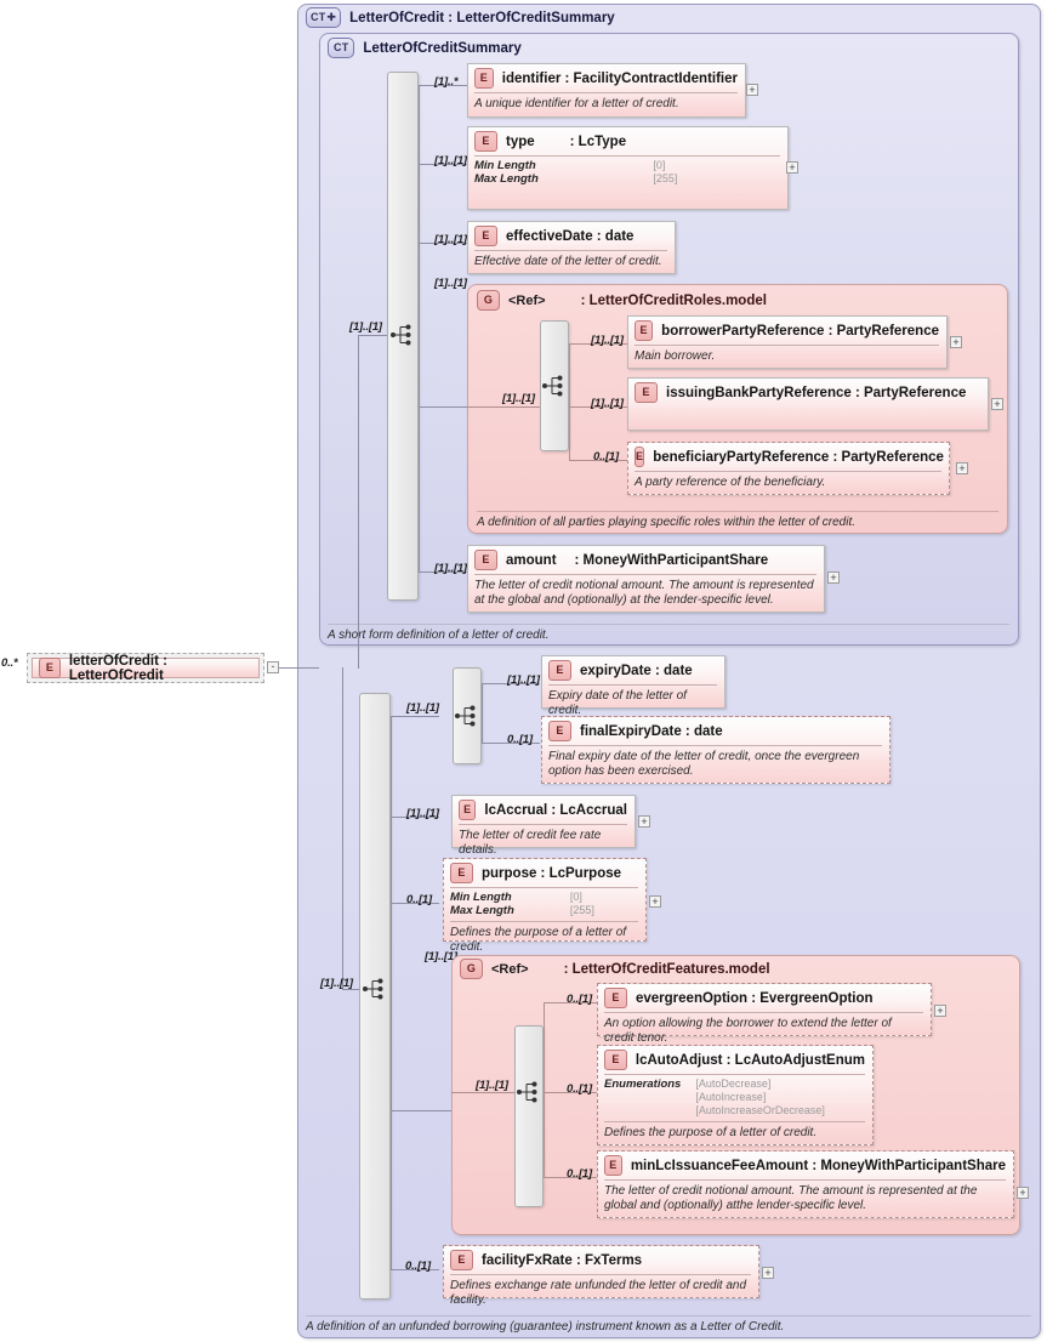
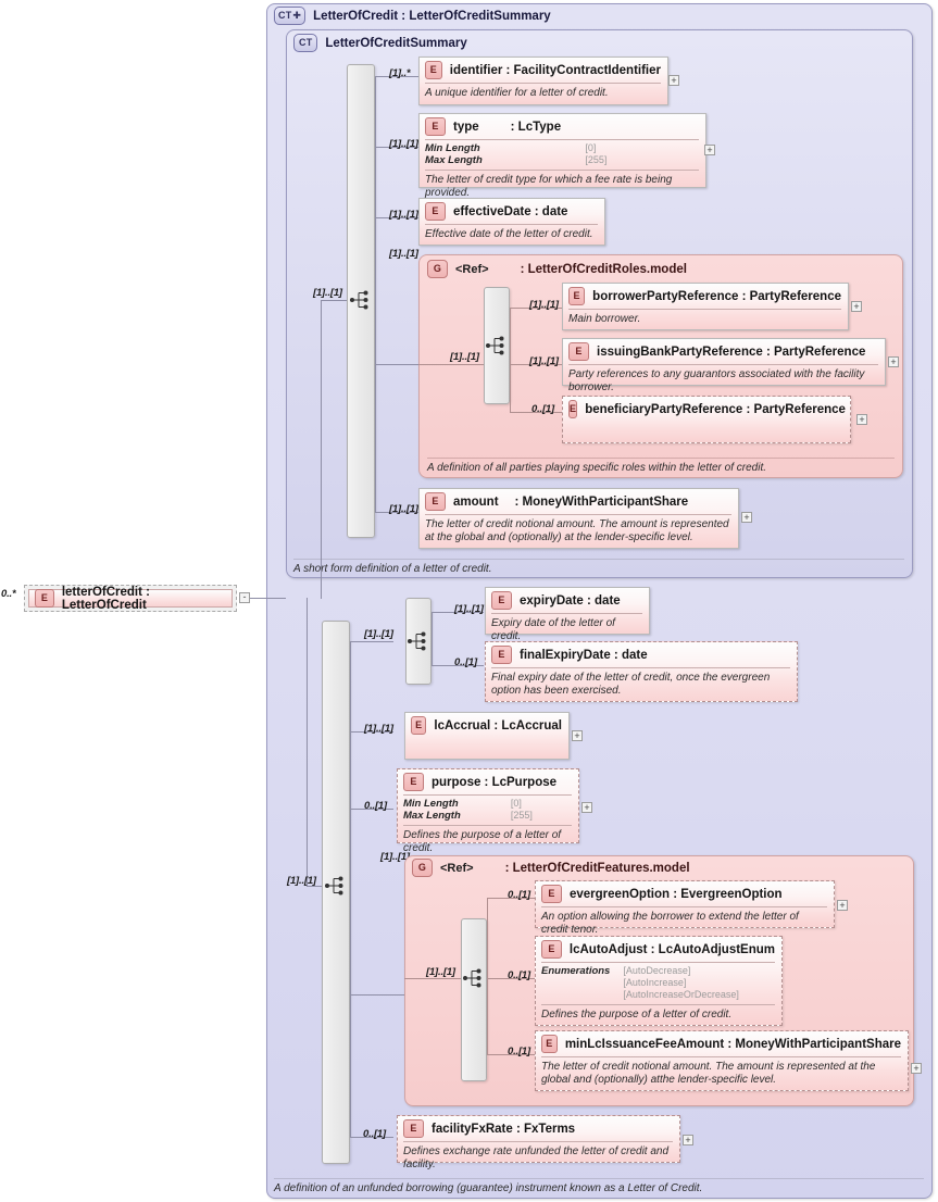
  CT
  ✚
  LetterOfCredit : LetterOfCreditSummary
  A definition of an unfunded borrowing (guarantee) instrument known as a Letter of Credit.
  CT
  LetterOfCreditSummary
  A short form definition of a letter of credit.
  E
  letterOfCredit : LetterOfCredit
  0..*
  -
  [1]..[1]
  [1]..*
  E
  identifier : FacilityContractIdentifier
  A unique identifier for a letter of credit.
  +
  [1]..[1]
  E
  type
  : LcType
  Min Length
  [0]
  Max Length
  [255]
+ The letter of credit type for which a fee rate is being provided.
  +
  [1]..[1]
  E
  effectiveDate : date
  Effective date of the letter of credit.
  [1]..[1]
  G
  <Ref>
  : LetterOfCreditRoles.model
  A definition of all parties playing specific roles within the letter of credit.
  [1]..[1]
  [1]..[1]
  E
  borrowerPartyReference : PartyReference
  Main borrower.
  +
  [1]..[1]
  E
  issuingBankPartyReference : PartyReference
+ Party references to any guarantors associated with the facility borrower.
  +
  0..[1]
  E
  beneficiaryPartyReference : PartyReference
- A party reference of the beneficiary.
  +
  [1]..[1]
  E
  amount
  : MoneyWithParticipantShare
  The letter of credit notional amount. The amount is represented at the global and (optionally) at the lender-specific level.
  +
  [1]..[1]
  [1]..[1]
  [1]..[1]
  E
  expiryDate : date
  Expiry date of the letter of credit.
  0..[1]
  E
  finalExpiryDate : date
  Final expiry date of the letter of credit, once the evergreen option has been exercised.
  [1]..[1]
  E
  lcAccrual : LcAccrual
- The letter of credit fee rate details.
  +
  0..[1]
  E
  purpose : LcPurpose
  Min Length
  [0]
  Max Length
  [255]
  Defines the purpose of a letter of credit.
  +
  [1]..[1
  G
  <Ref>
  : LetterOfCreditFeatures.model
  [1]..[1]
  0..[1]
  E
  evergreenOption : EvergreenOption
  An option allowing the borrower to extend the letter of credit tenor.
  +
  0..[1]
  E
  lcAutoAdjust : LcAutoAdjustEnum
  Enumerations
  [AutoDecrease]
  [AutoIncrease]
  [AutoIncreaseOrDecrease]
  Defines the purpose of a letter of credit.
  0..[1]
  E
  minLcIssuanceFeeAmount : MoneyWithParticipantShare
  The letter of credit notional amount. The amount is represented at the global and (optionally) atthe lender-specific level.
  +
  0..[1]
  E
  facilityFxRate : FxTerms
  Defines exchange rate unfunded the letter of credit and facility.
  +
